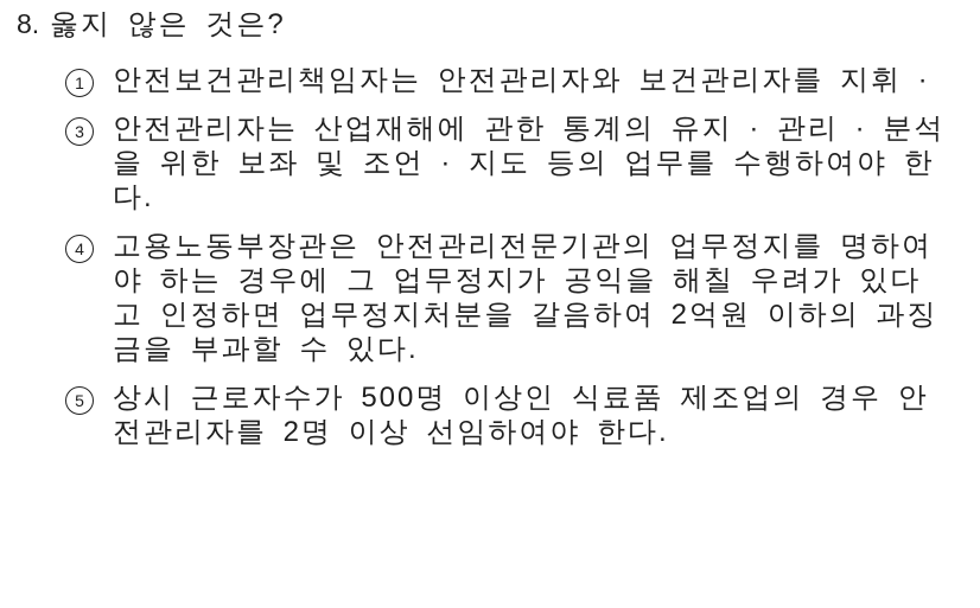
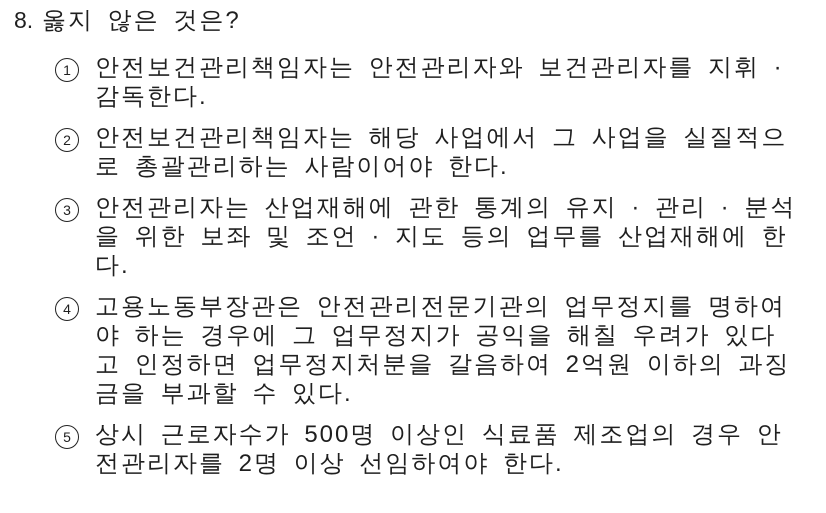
  8.
  옳지 않은 것은?
  1
  안전보건관리책임자는 안전관리자와 보건관리자를 지휘 ·
+ 감독한다.
+ 2
+ 안전보건관리책임자는 해당 사업에서 그 사업을 실질적으
+ 로 총괄관리하는 사람이어야 한다.
  3
  안전관리자는 산업재해에 관한 통계의 유지 · 관리 · 분석
- 을 위한 보좌 및 조언 · 지도 등의 업무를 수행하여야 한
+ 을 위한 보좌 및 조언 · 지도 등의 업무를 산업재해에 한
  다.
  4
  고용노동부장관은 안전관리전문기관의 업무정지를 명하여
  야 하는 경우에 그 업무정지가 공익을 해칠 우려가 있다
  고 인정하면 업무정지처분을 갈음하여 2억원 이하의 과징
  금을 부과할 수 있다.
  5
  상시 근로자수가 500명 이상인 식료품 제조업의 경우 안
  전관리자를 2명 이상 선임하여야 한다.
